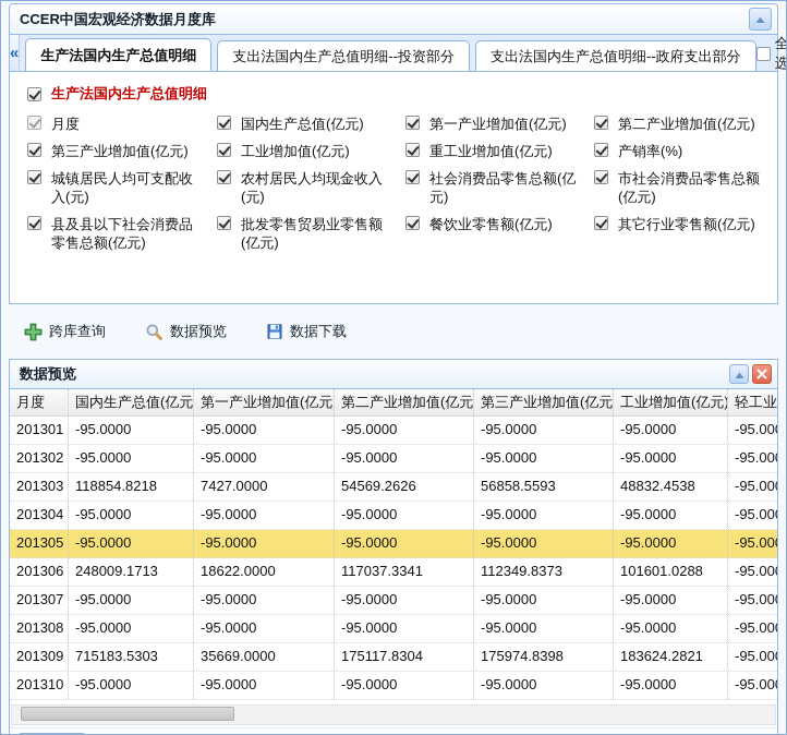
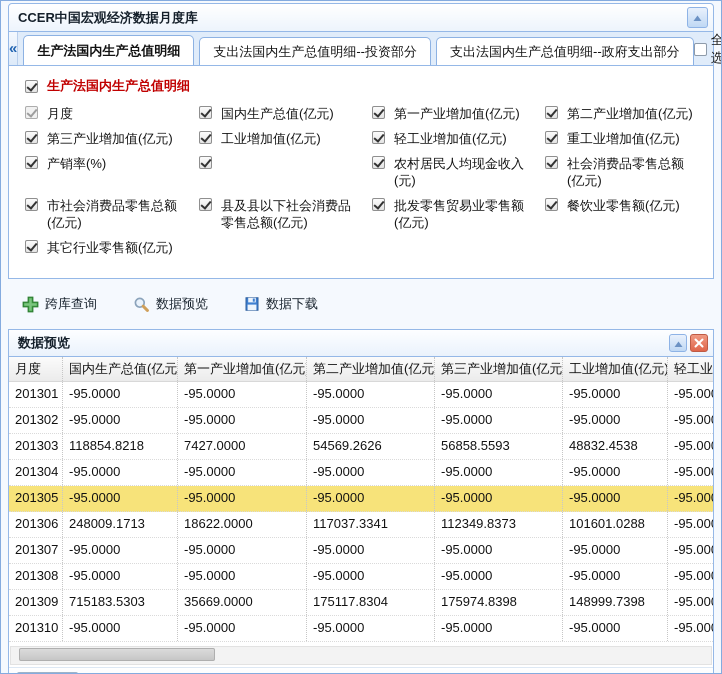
  CCER中国宏观经济数据月度库
  «
  生产法国内生产总值明细
  支出法国内生产总值明细--投资部分
  支出法国内生产总值明细--政府支出部分
  全选
  生产法国内生产总值明细
  月度
  国内生产总值(亿元)
  第一产业增加值(亿元)
  第二产业增加值(亿元)
  第三产业增加值(亿元)
  工业增加值(亿元)
+ 轻工业增加值(亿元)
  重工业增加值(亿元)
  产销率(%)
- 城镇居民人均可支配收入(元)
  农村居民人均现金收入(元)
  社会消费品零售总额(亿元)
  市社会消费品零售总额(亿元)
  县及县以下社会消费品零售总额(亿元)
  批发零售贸易业零售额(亿元)
  餐饮业零售额(亿元)
  其它行业零售额(亿元)
  跨库查询
  数据预览
  数据下载
  数据预览
  月度
  国内生产总值(亿元
  第一产业增加值(亿元
  第二产业增加值(亿元
  第三产业增加值(亿元
  工业增加值(亿元)
  201301
  -95.0000
  -95.0000
  -95.0000
  -95.0000
  -95.0000
  -95.00
  201302
  -95.0000
  -95.0000
  -95.0000
  -95.0000
  -95.0000
  -95.00
  201303
  118854.8218
  7427.0000
  54569.2626
  56858.5593
  48832.4538
  -95.00
  201304
  -95.0000
  -95.0000
  -95.0000
  -95.0000
  -95.0000
  -95.00
  201305
  -95.0000
  -95.0000
  -95.0000
  -95.0000
  -95.0000
  -95.00
  201306
  248009.1713
  18622.0000
  117037.3341
  112349.8373
  101601.0288
  -95.00
  201307
  -95.0000
  -95.0000
  -95.0000
  -95.0000
  -95.0000
  -95.00
  201308
  -95.0000
  -95.0000
  -95.0000
  -95.0000
  -95.0000
  -95.00
  201309
  715183.5303
  35669.0000
  175117.8304
  175974.8398
- 183624.2821
+ 148999.7398
  -95.00
  201310
  -95.0000
  -95.0000
  -95.0000
  -95.0000
  -95.0000
  -95.00
